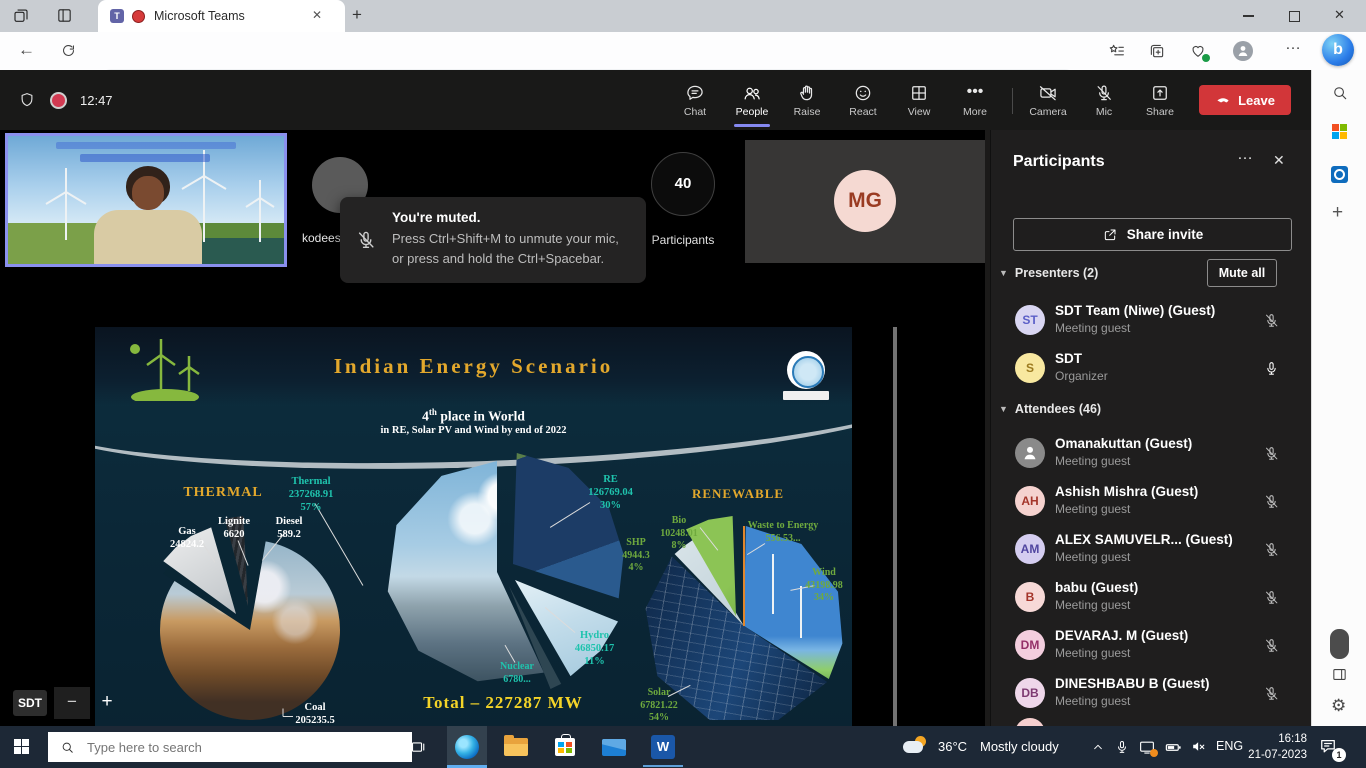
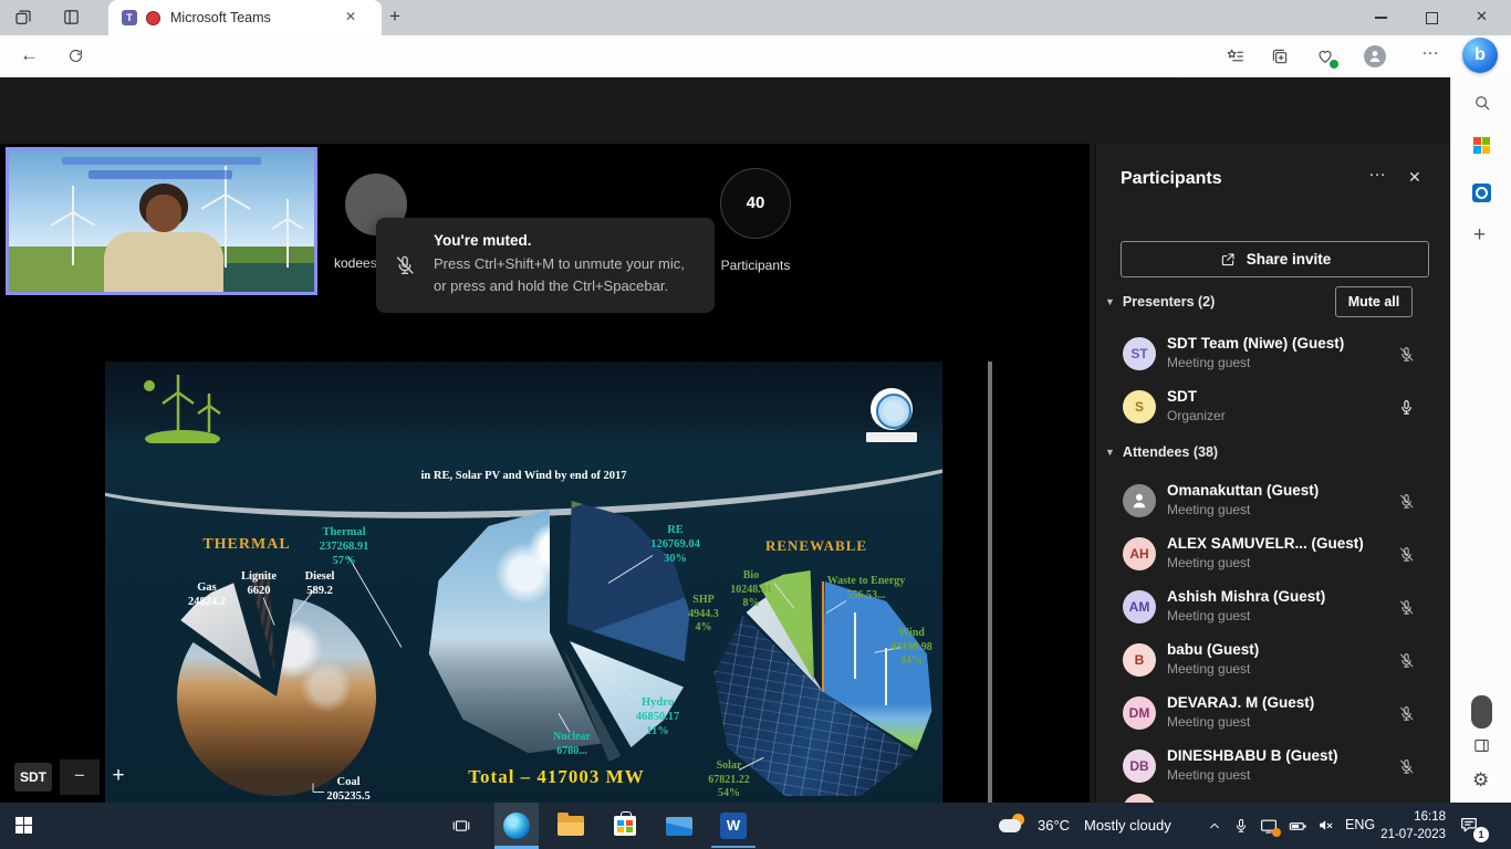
  T
  Microsoft Teams
  ✕
  +
  ✕
  ←
  …
  b
- 12:47
- Chat
- People
- Raise
- React
- View
- •••
- More
- Camera
- Mic
- Share
- Leave
  You're muted.
  Press Ctrl+Shift+M to unmute your mic,
  or press and hold the Ctrl+Spacebar.
  40
  Participants
- MG
- Indian Energy Scenario
- 4th place in World
- in RE, Solar PV and Wind by end of 2022
+ in RE, Solar PV and Wind by end of 2017
  THERMAL
  Thermal
  237268.91
  57%
  Gas
  24824.2
  Lignite
  6620
  Diesel
  589.2
  Coal
  205235.5
  RE
  126769.04
  30%
  Hydro
  46850.17
  11%
  Nuclear
  6780...
  RENEWABLE
  Bio
  10248.01
  8%
  SHP
  4944.3
  4%
  Waste to Energy
  556.53...
  Wind
  43198.98
  34%
  Solar
  67821.22
  54%
- Total – 227287 MW
+ Total – 417003 MW
  SDT
  −
  +
  Participants
  …
  ✕
  Share invite
  ▼
  Presenters (2)
  Mute all
  ST
  SDT Team (Niwe) (Guest)
  Meeting guest
  S
  SDT
  Organizer
  ▼
- Attendees (46)
+ Attendees (38)
  Omanakuttan (Guest)
  Meeting guest
  AH
- Ashish Mishra (Guest)
+ ALEX SAMUVELR... (Guest)
  Meeting guest
  AM
- ALEX SAMUVELR... (Guest)
+ Ashish Mishra (Guest)
  Meeting guest
  B
  babu (Guest)
  Meeting guest
  DM
  DEVARAJ. M (Guest)
  Meeting guest
  DB
  DINESHBABU B (Guest)
  Meeting guest
  +
  ⚙
- Type here to search
  W
  36°C
  Mostly cloudy
  ENG
  16:18
  21-07-2023
  1
